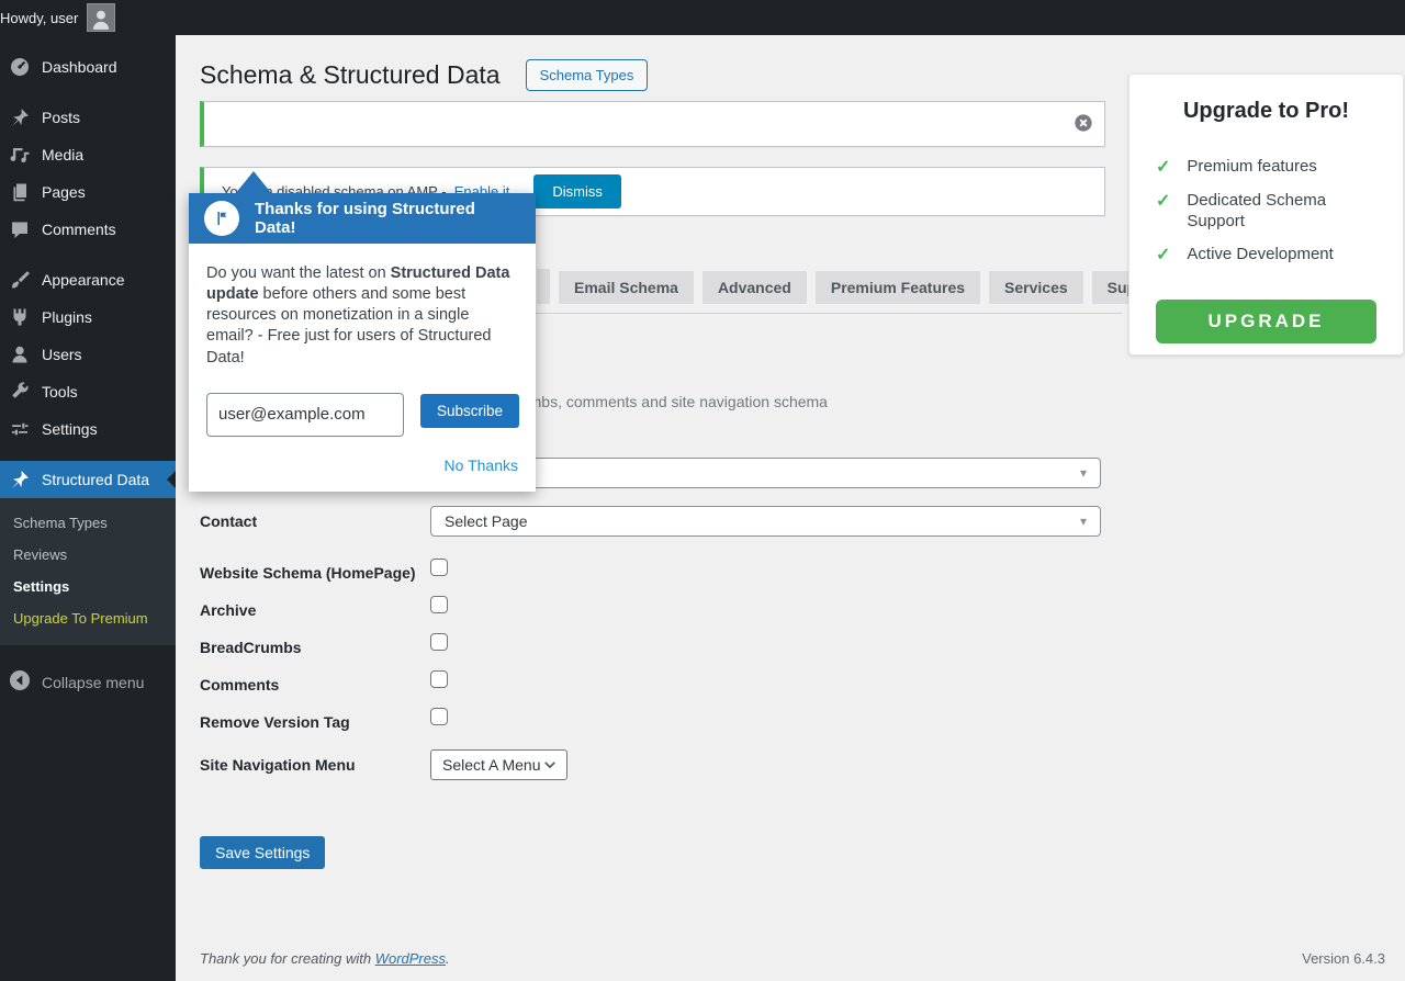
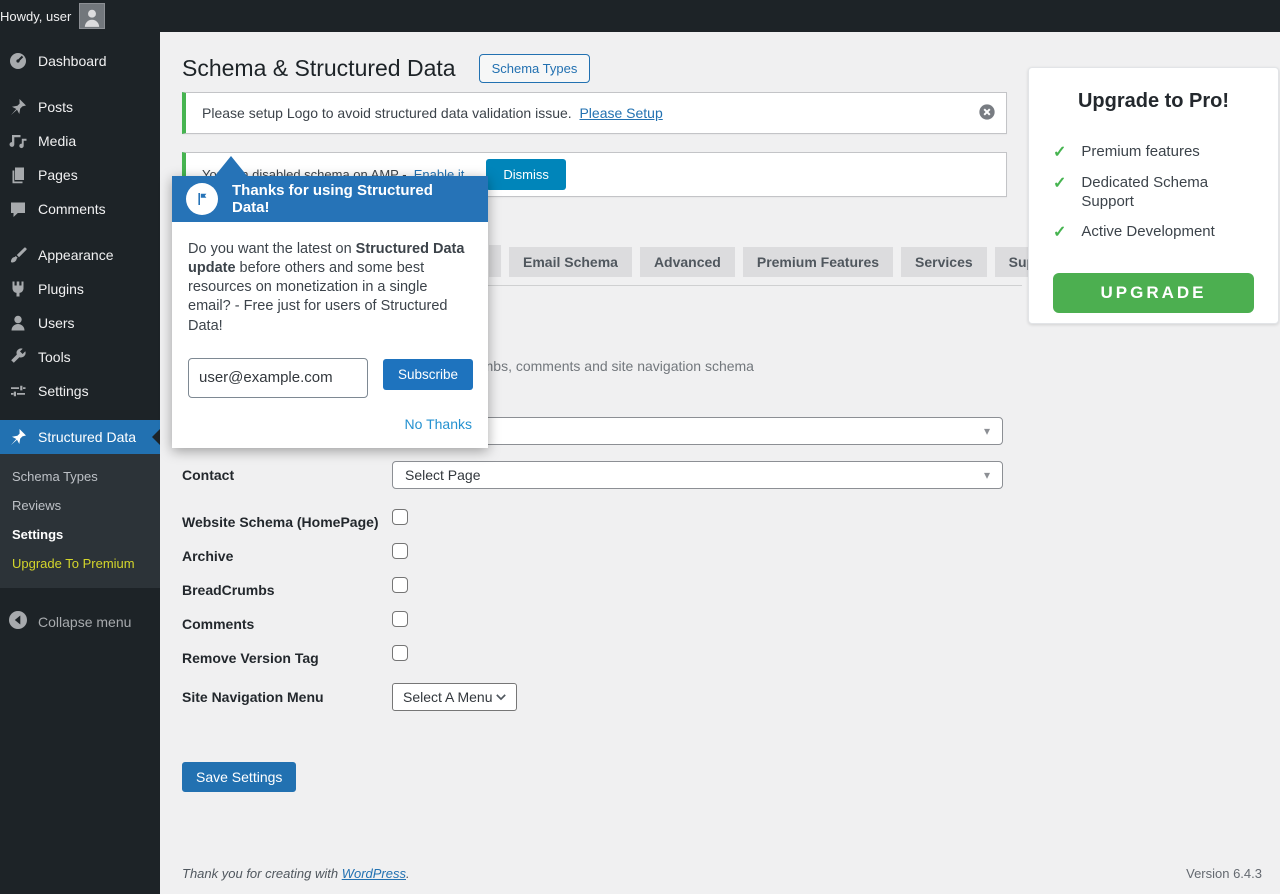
  Howdy, user
  Dashboard
  Posts
  Media
  Pages
  Comments
  Appearance
  Plugins
  Users
  Tools
  Settings
  Structured Data
  Schema Types
  Reviews
  Settings
  Upgrade To Premium
  Collapse menu
  Schema & Structured Data
  Schema Types
+ Please setup Logo to avoid structured data validation issue. Please Setup
  You can disabled schema on AMP - Enable it
  Dismiss
  Email Schema
  Advanced
  Premium Features
  Services
  ▾
  Contact
  Select Page
  ▾
  Website Schema (HomePage)
  Archive
  BreadCrumbs
  Comments
  Remove Version Tag
  Site Navigation Menu
  Select A Menu
  Save Settings
  Upgrade to Pro!
  ✓
  Premium features
  ✓
  Dedicated Schema Support
  ✓
  Active Development
  UPGRADE
  Thanks for using Structured Data!
  Do you want the latest on Structured Data update before others and some best resources on monetization in a single email? - Free just for users of Structured Data!
  user@example.com
  Subscribe
  No Thanks
  Thank you for creating with WordPress.
  Version 6.4.3
